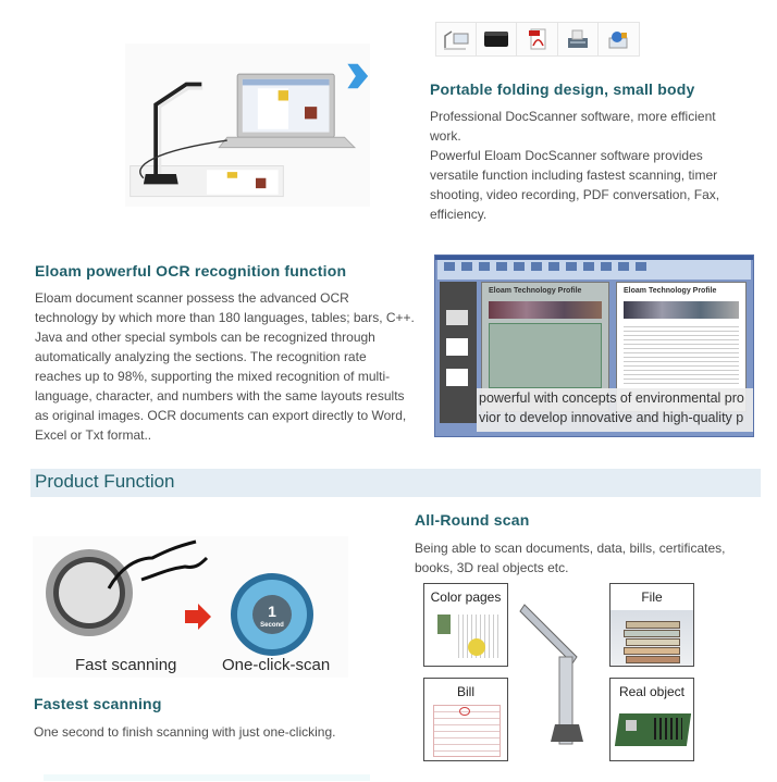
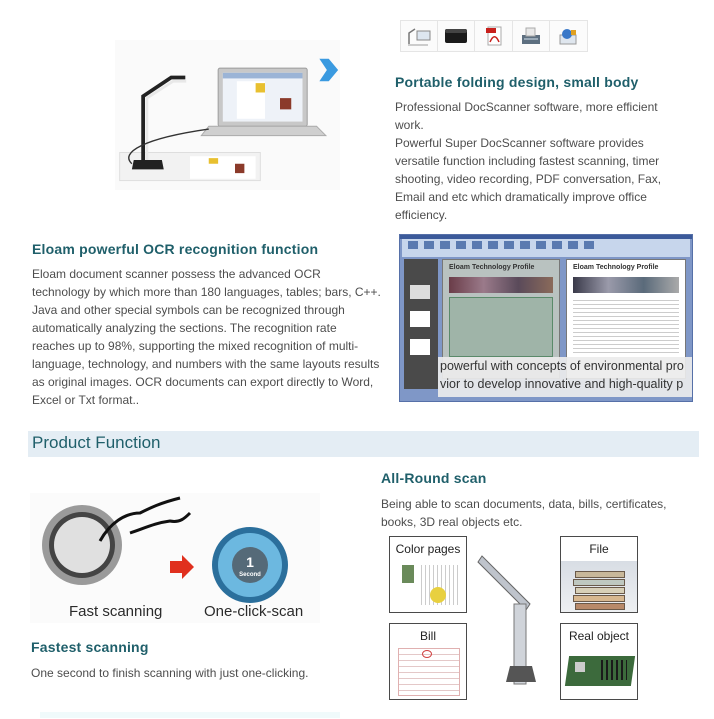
  Portable folding design, small body
  Professional DocScanner software, more efficient
  work.
- Powerful Eloam DocScanner software provides
+ Powerful Super DocScanner software provides
  versatile function including fastest scanning, timer
  shooting, video recording, PDF conversation, Fax,
+ Email and etc which dramatically improve office
  efficiency.
  Eloam powerful OCR recognition function
  Eloam document scanner possess the advanced OCR
  technology by which more than 180 languages, tables; bars, C++.
  Java and other special symbols can be recognized through
  automatically analyzing the sections. The recognition rate
  reaches up to 98%, supporting the mixed recognition of multi-
- language, character, and numbers with the same layouts results
+ language, technology, and numbers with the same layouts results
  as original images. OCR documents can export directly to Word,
  Excel or Txt format..
  powerful with concepts of environmental pro
  vior to develop innovative and high-quality p
  Product Function
  1
  Fast scanning
  One-click-scan
  Fastest scanning
  One second to finish scanning with just one-clicking.
  All-Round scan
  Being able to scan documents, data, bills, certificates,
  books, 3D real objects etc.
  Color pages
  File
  Bill
  Real object
